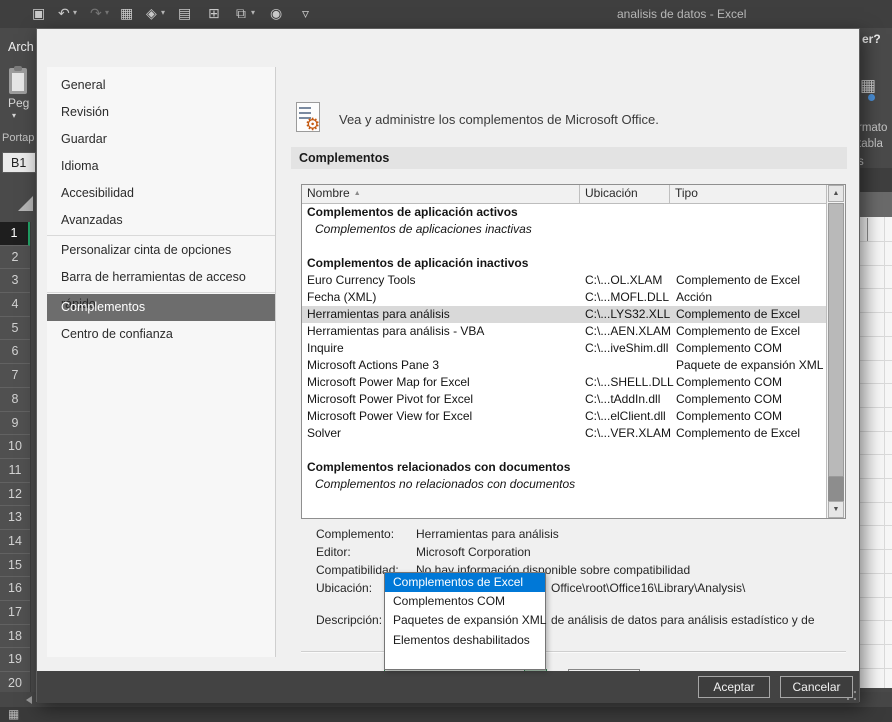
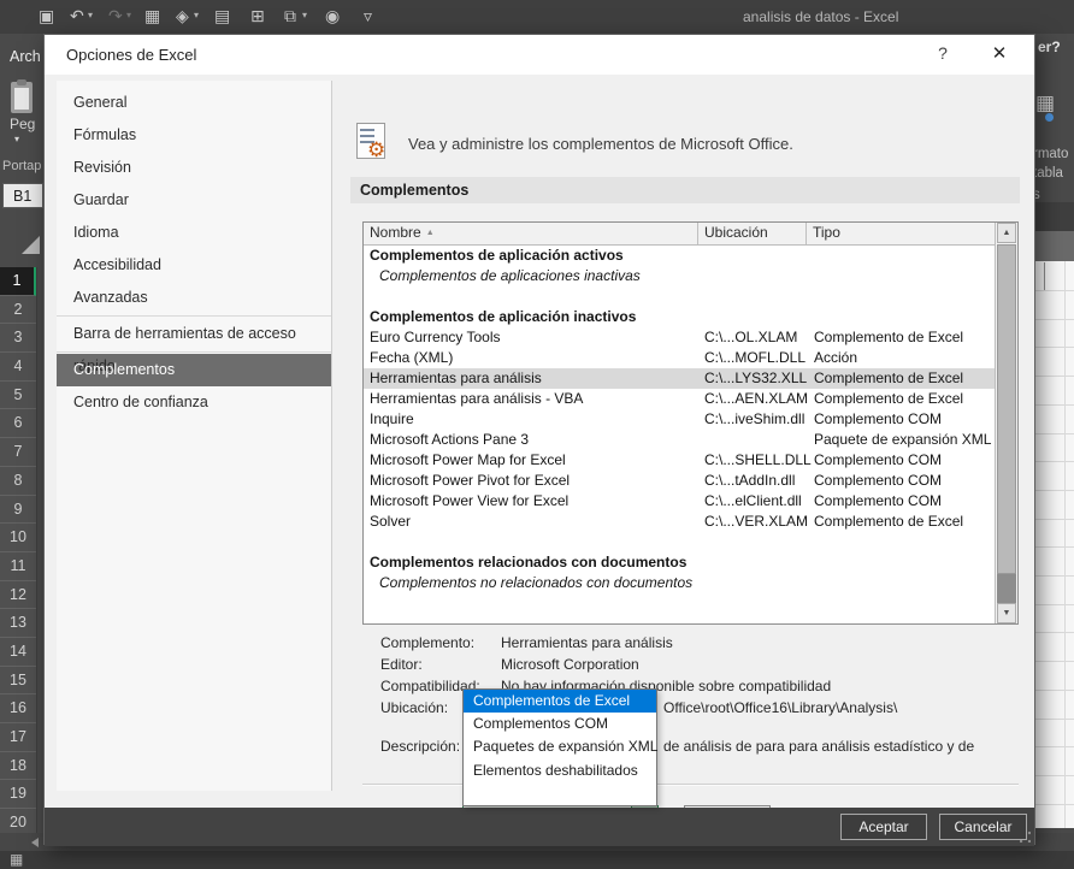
  analisis de datos - Excel
  ▣
  ↶
  ▾
  ↷
  ▾
  ▦
  ◈
  ▾
  ▤
  ⊞
  ⧉
  ▾
  ◉
  ▿
  Arch
  Peg
  ▾
  Portap
  B1
  1
  2
  3
  4
  5
  6
  7
  8
  9
  10
  11
  12
  13
  14
  15
  16
  17
  18
  19
  20
  ▦
  er?
  ▦
  mato
  abla
  s
+ Opciones de Excel
+ ?
+ ✕
  General
+ Fórmulas
  Revisión
  Guardar
  Idioma
  Accesibilidad
  Avanzadas
- Personalizar cinta de opciones
  Barra de herramientas de acceso
  Complementos
  Centro de confianza
  ⚙
  Vea y administre los complementos de Microsoft Office.
  Complementos
  Nombre
  Ubicación
  Tipo
  Complementos de aplicación activos
  Complementos de aplicaciones inactivas
  Complementos de aplicación inactivos
  Euro Currency Tools
  C:\...OL.XLAM
  Complemento de Excel
  Fecha (XML)
  C:\...MOFL.DLL
  Acción
  Herramientas para análisis
  C:\...LYS32.XLL
  Complemento de Excel
  Herramientas para análisis - VBA
  C:\...AEN.XLAM
  Complemento de Excel
  Inquire
  C:\...iveShim.dll
  Complemento COM
  Microsoft Actions Pane 3
  Paquete de expansión XML
  Microsoft Power Map for Excel
  C:\...SHELL.DLL
  Complemento COM
  Microsoft Power Pivot for Excel
  C:\...tAddIn.dll
  Complemento COM
  Microsoft Power View for Excel
  C:\...elClient.dll
  Complemento COM
  Solver
  C:\...VER.XLAM
  Complemento de Excel
  Complementos relacionados con documentos
  Complementos no relacionados con documentos
  Complemento:
  Herramientas para análisis
  Editor:
  Microsoft Corporation
  Compatibilidad:
  No hay información disponible sobre compatibilidad
  Ubicación:
  Office\root\Office16\Library\Analysis\
  Descripción:
- de análisis de datos para análisis estadístico y de
+ de análisis de para para análisis estadístico y de
  Complementos de Excel
  Complementos COM
  Paquetes de expansión XML
  Elementos deshabilitados
  Aceptar
  Cancelar
